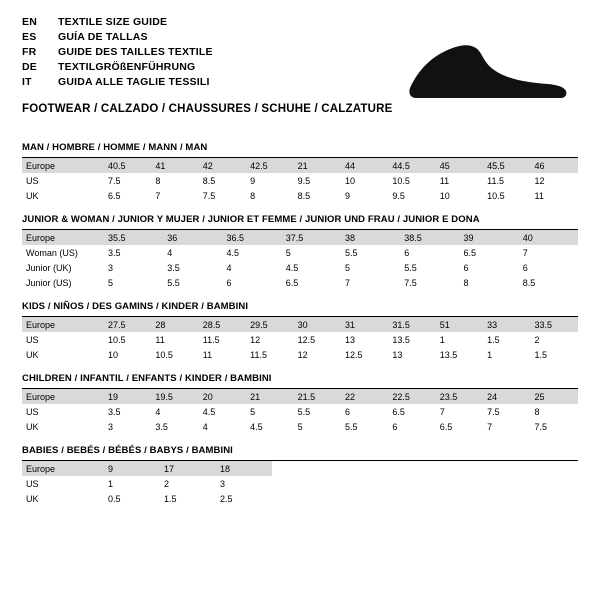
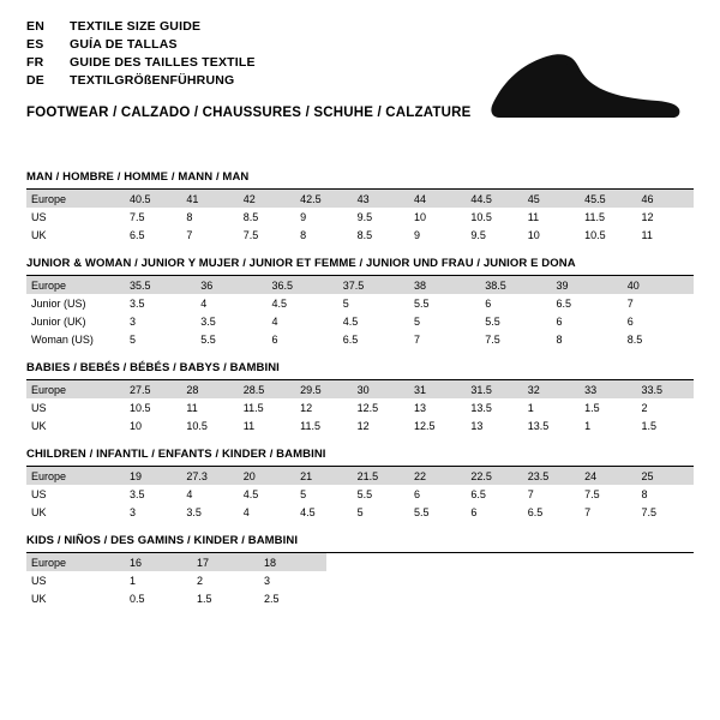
  EN	TEXTILE SIZE GUIDE
  ES	GUÍA DE TALLAS
  FR	GUIDE DES TAILLES TEXTILE
  DE	TEXTILGRÖßENFÜHRUNG
- IT	GUIDA ALLE TAGLIE TESSILI
  FOOTWEAR / CALZADO / CHAUSSURES / SCHUHE / CALZATURE
  MAN / HOMBRE / HOMME / MANN / MAN
- Europe	40.5	41	42	42.5	21	44	44.5	45	45.5	46
+ Europe	40.5	41	42	42.5	43	44	44.5	45	45.5	46
  US	7.5	8	8.5	9	9.5	10	10.5	11	11.5	12
  UK	6.5	7	7.5	8	8.5	9	9.5	10	10.5	11
  JUNIOR & WOMAN / JUNIOR Y MUJER / JUNIOR ET FEMME / JUNIOR UND FRAU / JUNIOR E DONA
  Europe	35.5	36	36.5	37.5	38	38.5	39	40
- Woman (US)	3.5	4	4.5	5	5.5	6	6.5	7
+ Junior (US)	3.5	4	4.5	5	5.5	6	6.5	7
  Junior (UK)	3	3.5	4	4.5	5	5.5	6	6
- Junior (US)	5	5.5	6	6.5	7	7.5	8	8.5
+ Woman (US)	5	5.5	6	6.5	7	7.5	8	8.5
- KIDS / NIÑOS / DES GAMINS / KINDER / BAMBINI
+ BABIES / BEBÉS / BÉBÉS / BABYS / BAMBINI
- Europe	27.5	28	28.5	29.5	30	31	31.5	51	33	33.5
+ Europe	27.5	28	28.5	29.5	30	31	31.5	32	33	33.5
  US	10.5	11	11.5	12	12.5	13	13.5	1	1.5	2
  UK	10	10.5	11	11.5	12	12.5	13	13.5	1	1.5
  CHILDREN / INFANTIL / ENFANTS / KINDER / BAMBINI
- Europe	19	19.5	20	21	21.5	22	22.5	23.5	24	25
+ Europe	19	27.3	20	21	21.5	22	22.5	23.5	24	25
  US	3.5	4	4.5	5	5.5	6	6.5	7	7.5	8
  UK	3	3.5	4	4.5	5	5.5	6	6.5	7	7.5
- BABIES / BEBÉS / BÉBÉS / BABYS / BAMBINI
+ KIDS / NIÑOS / DES GAMINS / KINDER / BAMBINI
- Europe	9	17	18
+ Europe	16	17	18
  US	1	2	3
  UK	0.5	1.5	2.5
